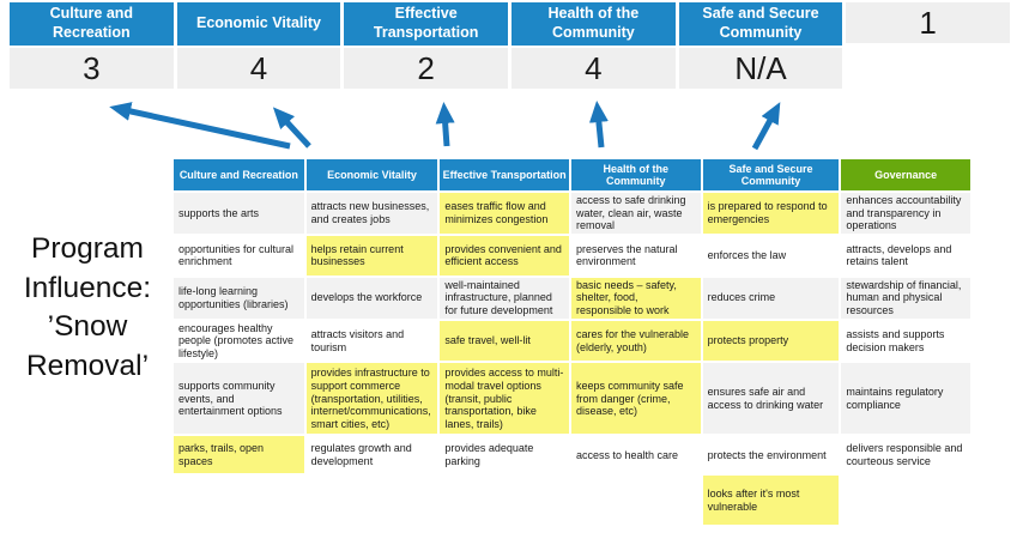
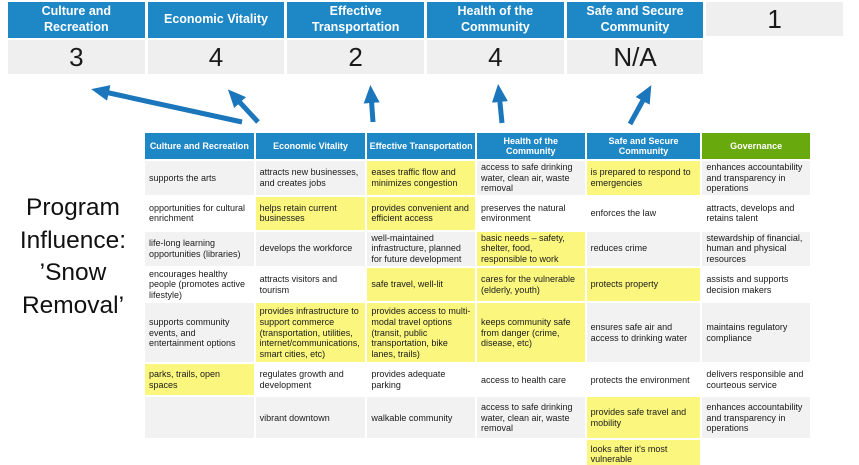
  Culture and Recreation
  Economic Vitality
  Effective Transportation
  Health of the Community
  Safe and Secure Community
  1
  3
  4
  2
  4
  N/A
  Program
  Influence:
  ’Snow
  Removal’
  Culture and Recreation	Economic Vitality	Effective Transportation	Health of the Community	Safe and Secure Community	Governance
  supports the arts	attracts new businesses, and creates jobs	eases traffic flow and minimizes congestion	access to safe drinking water, clean air, waste removal	is prepared to respond to emergencies	enhances accountability and transparency in operations
  opportunities for cultural enrichment	helps retain current businesses	provides convenient and efficient access	preserves the natural environment	enforces the law	attracts, develops and retains talent
  life-long learning opportunities (libraries)	develops the workforce	well-maintained infrastructure, planned for future development	basic needs – safety, shelter, food, responsible to work	reduces crime	stewardship of financial, human and physical resources
  encourages healthy people (promotes active lifestyle)	attracts visitors and tourism	safe travel, well-lit	cares for the vulnerable (elderly, youth)	protects property	assists and supports decision makers
  supports community events, and entertainment options	provides infrastructure to support commerce (transportation, utilities, internet/communications, smart cities, etc)	provides access to multi-modal travel options (transit, public transportation, bike lanes, trails)	keeps community safe from danger (crime, disease, etc)	ensures safe air and access to drinking water	maintains regulatory compliance
  parks, trails, open spaces	regulates growth and development	provides adequate parking	access to health care	protects the environment	delivers responsible and courteous service
+ 	vibrant downtown	walkable community	access to safe drinking water, clean air, waste removal	provides safe travel and mobility	enhances accountability and transparency in operations
  				looks after it's most vulnerable
